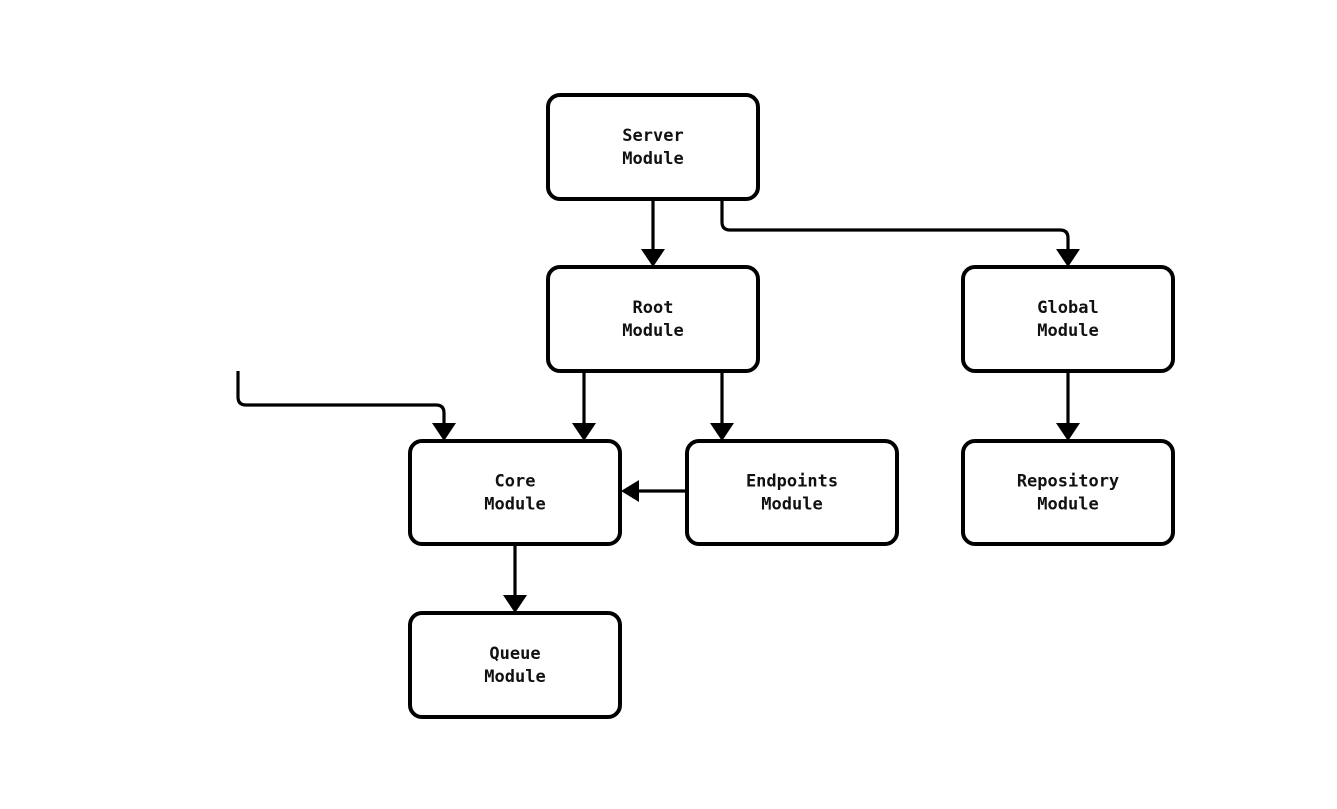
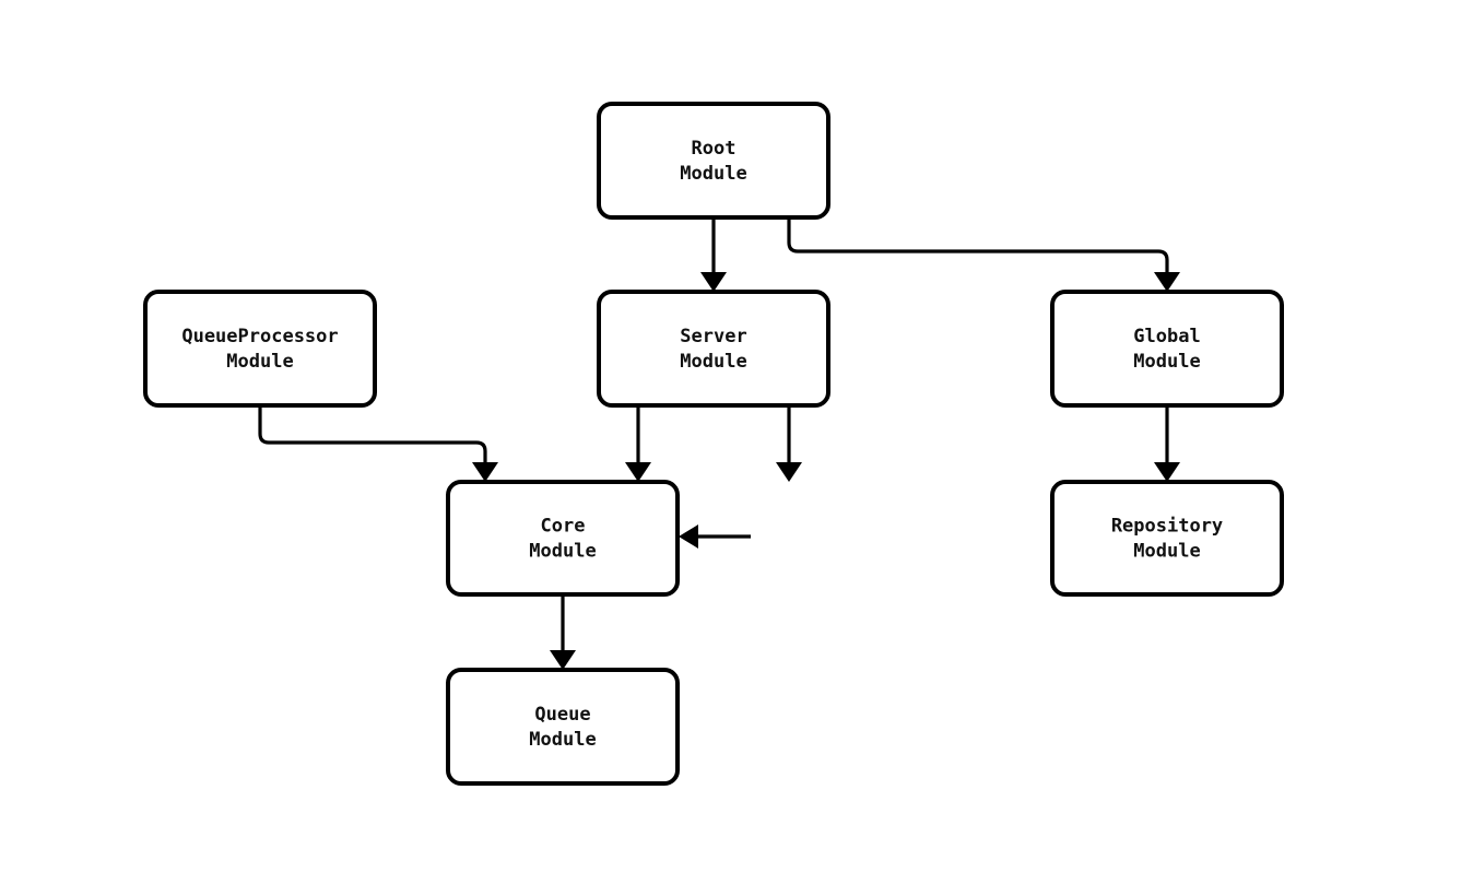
- Server Module
+ Root Module
+ QueueProcessor Module
- Root Module
+ Server Module
  Global Module
  Core Module
- Endpoints Module
  Repository Module
  Queue Module
